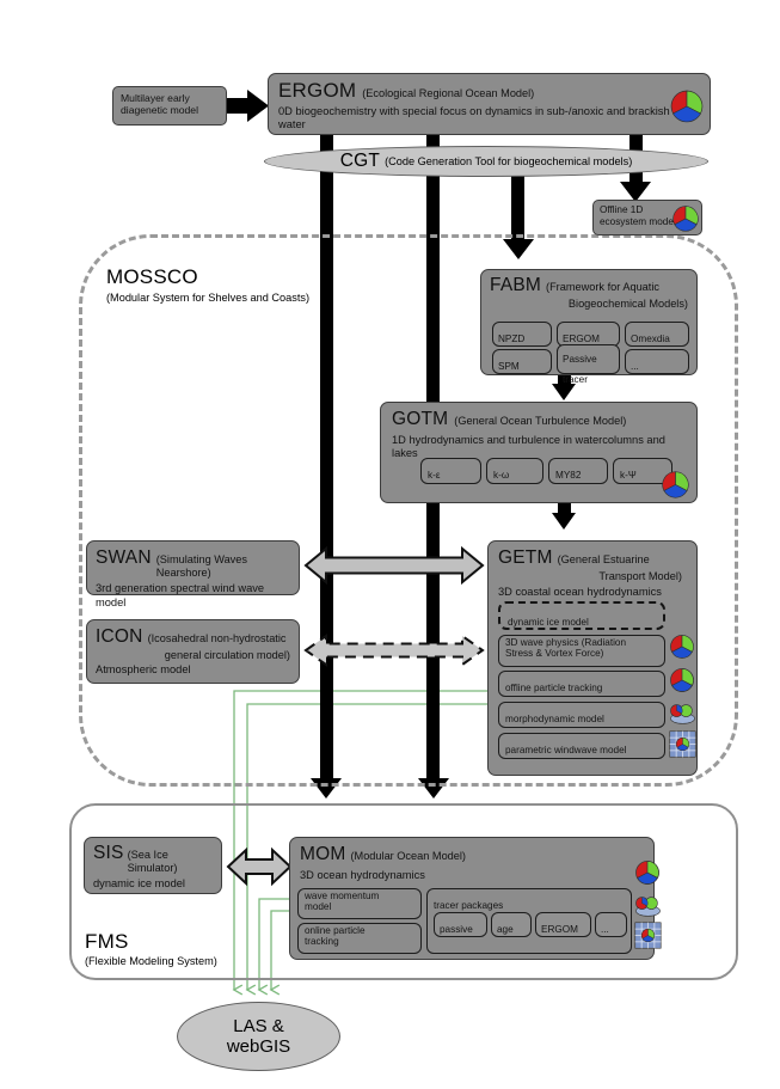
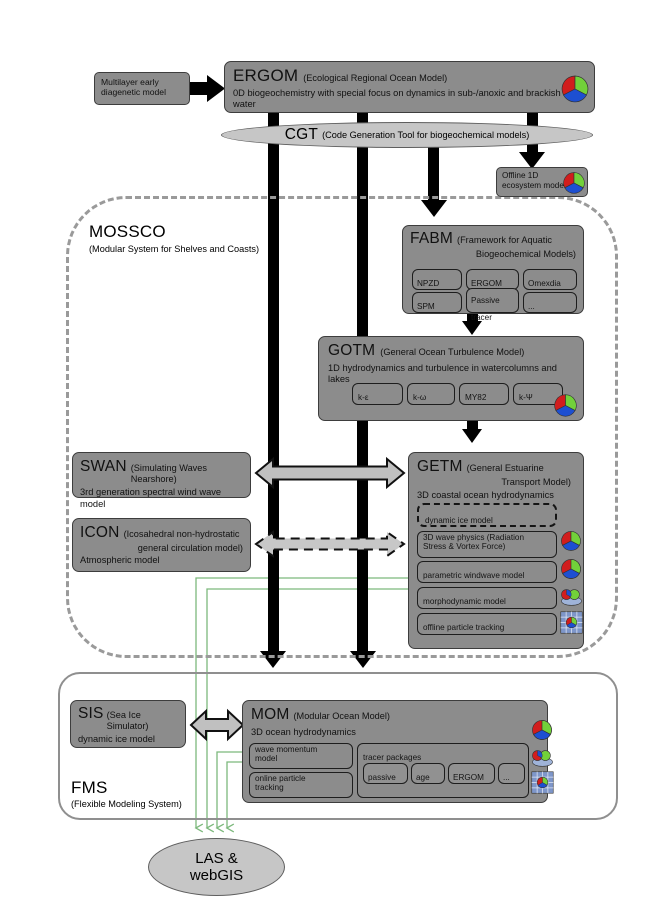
  MOSSCO
  (Modular System for Shelves and Coasts)
  FMS
  (Flexible Modeling System)
  Multilayer early
  diagenetic model
  ERGOM
  (Ecological Regional Ocean Model)
  0D biogeochemistry with special focus on dynamics in sub-/anoxic and brackish water
  CGT
  (Code Generation Tool for biogeochemical models)
  Offline 1D
  ecosystem mode
  FABM
  (Framework for Aquatic
  Biogeochemical Models)
  NPZD
  ERGOM
  Omexdia
  SPM
  Passive tracer
  ...
  GOTM
  (General Ocean Turbulence Model)
  1D hydrodynamics and turbulence in watercolumns and lakes
  k-ε
  k-ω
  MY82
  k-Ψ
  SWAN
  (Simulating Waves Nearshore)
  3rd generation spectral wind wave model
  ICON
  (Icosahedral non-hydrostatic
  general circulation model)
  Atmospheric model
  GETM
  (General Estuarine
  Transport Model)
  3D coastal ocean hydrodynamics
  dynamic ice model
  3D wave physics (Radiation
  Stress & Vortex Force)
- offline particle tracking
+ parametric windwave model
  morphodynamic model
- parametric windwave model
+ offline particle tracking
  SIS
  (Sea Ice Simulator)
  dynamic ice model
  MOM
  (Modular Ocean Model)
  3D ocean hydrodynamics
  wave momentum
  model
  online particle
  tracking
  tracer packages
  passive
  age
  ERGOM
  ...
  LAS &
  webGIS
